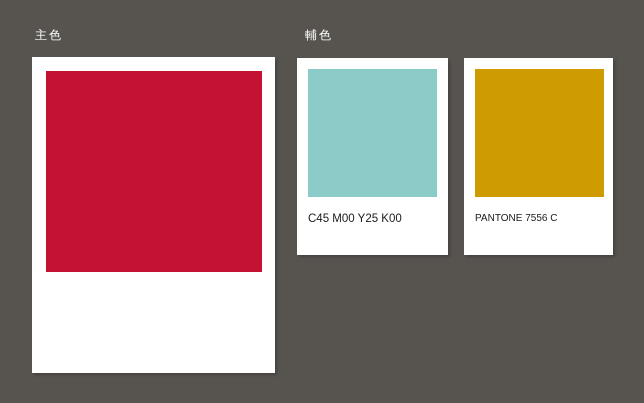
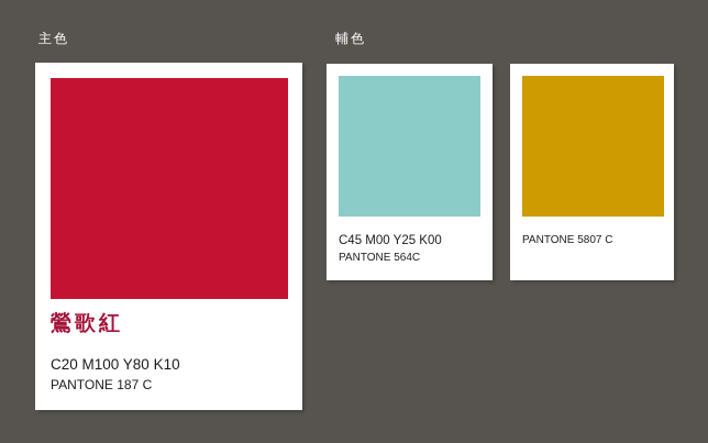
  主色
  輔色
+ 鶯歌紅
+ C20 M100 Y80 K10
+ PANTONE 187 C
  C45 M00 Y25 K00
+ PANTONE 564C
- PANTONE 7556 C
+ PANTONE 5807 C
